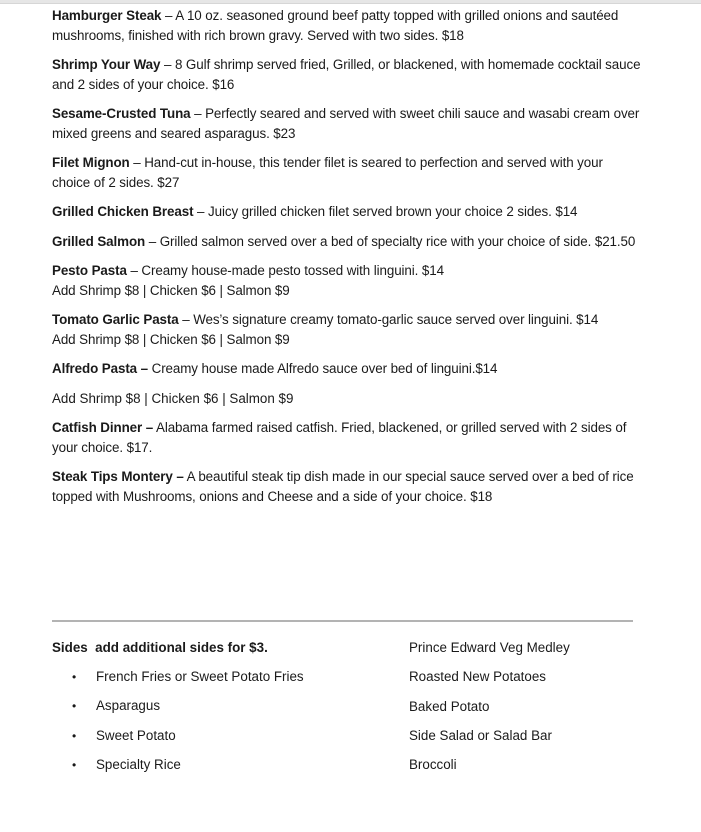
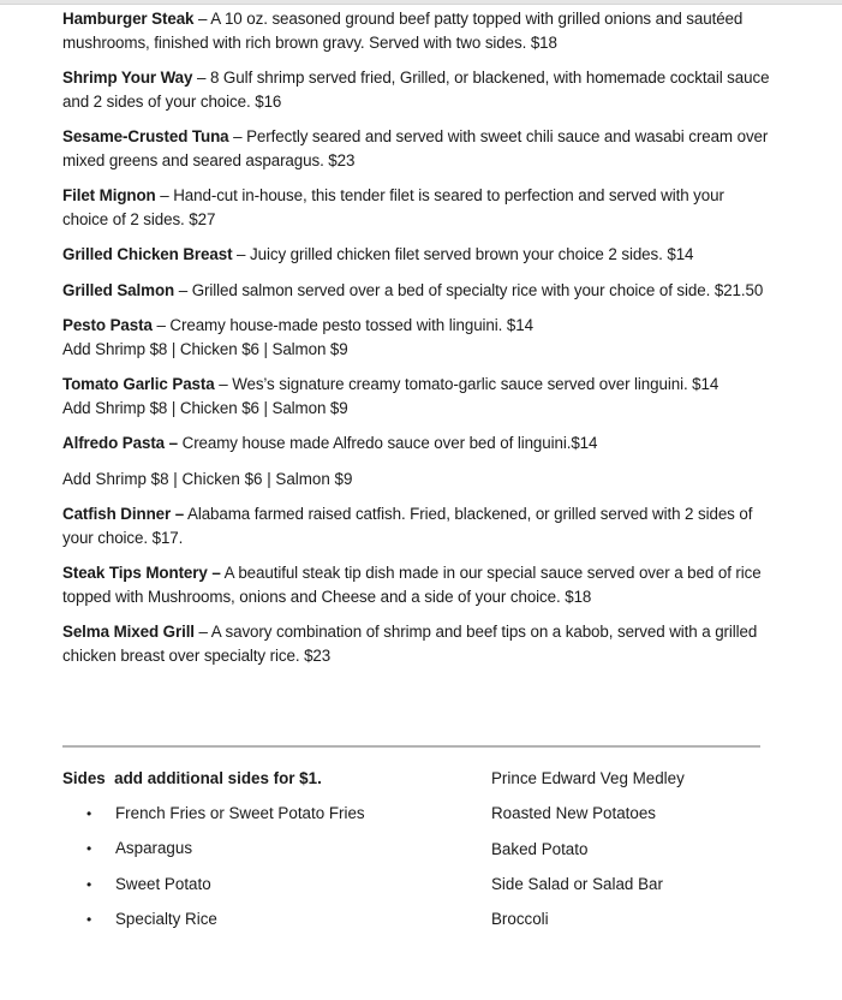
  Hamburger Steak – A 10 oz. seasoned ground beef patty topped with grilled onions and sautéed mushrooms, finished with rich brown gravy. Served with two sides. $18
  Shrimp Your Way – 8 Gulf shrimp served fried, Grilled, or blackened, with homemade cocktail sauce and 2 sides of your choice. $16
  Sesame-Crusted Tuna – Perfectly seared and served with sweet chili sauce and wasabi cream over mixed greens and seared asparagus. $23
  Filet Mignon – Hand-cut in-house, this tender filet is seared to perfection and served with your choice of 2 sides. $27
  Grilled Chicken Breast – Juicy grilled chicken filet served brown your choice 2 sides. $14
  Grilled Salmon – Grilled salmon served over a bed of specialty rice with your choice of side. $21.50
  Pesto Pasta – Creamy house-made pesto tossed with linguini. $14
  Add Shrimp $8 | Chicken $6 | Salmon $9
  Tomato Garlic Pasta – Wes’s signature creamy tomato-garlic sauce served over linguini. $14
  Add Shrimp $8 | Chicken $6 | Salmon $9
  Alfredo Pasta – Creamy house made Alfredo sauce over bed of linguini.$14
  Add Shrimp $8 | Chicken $6 | Salmon $9
  Catfish Dinner – Alabama farmed raised catfish. Fried, blackened, or grilled served with 2 sides of your choice. $17.
  Steak Tips Montery – A beautiful steak tip dish made in our special sauce served over a bed of rice topped with Mushrooms, onions and Cheese and a side of your choice. $18
+ Selma Mixed Grill – A savory combination of shrimp and beef tips on a kabob, served with a grilled chicken breast over specialty rice. $23
- Sides add additional sides for $3.
+ Sides add additional sides for $1.
  •
  French Fries or Sweet Potato Fries
  •
  Asparagus
  •
  Sweet Potato
  •
  Specialty Rice
  Prince Edward Veg Medley
  Roasted New Potatoes
  Baked Potato
  Side Salad or Salad Bar
  Broccoli
